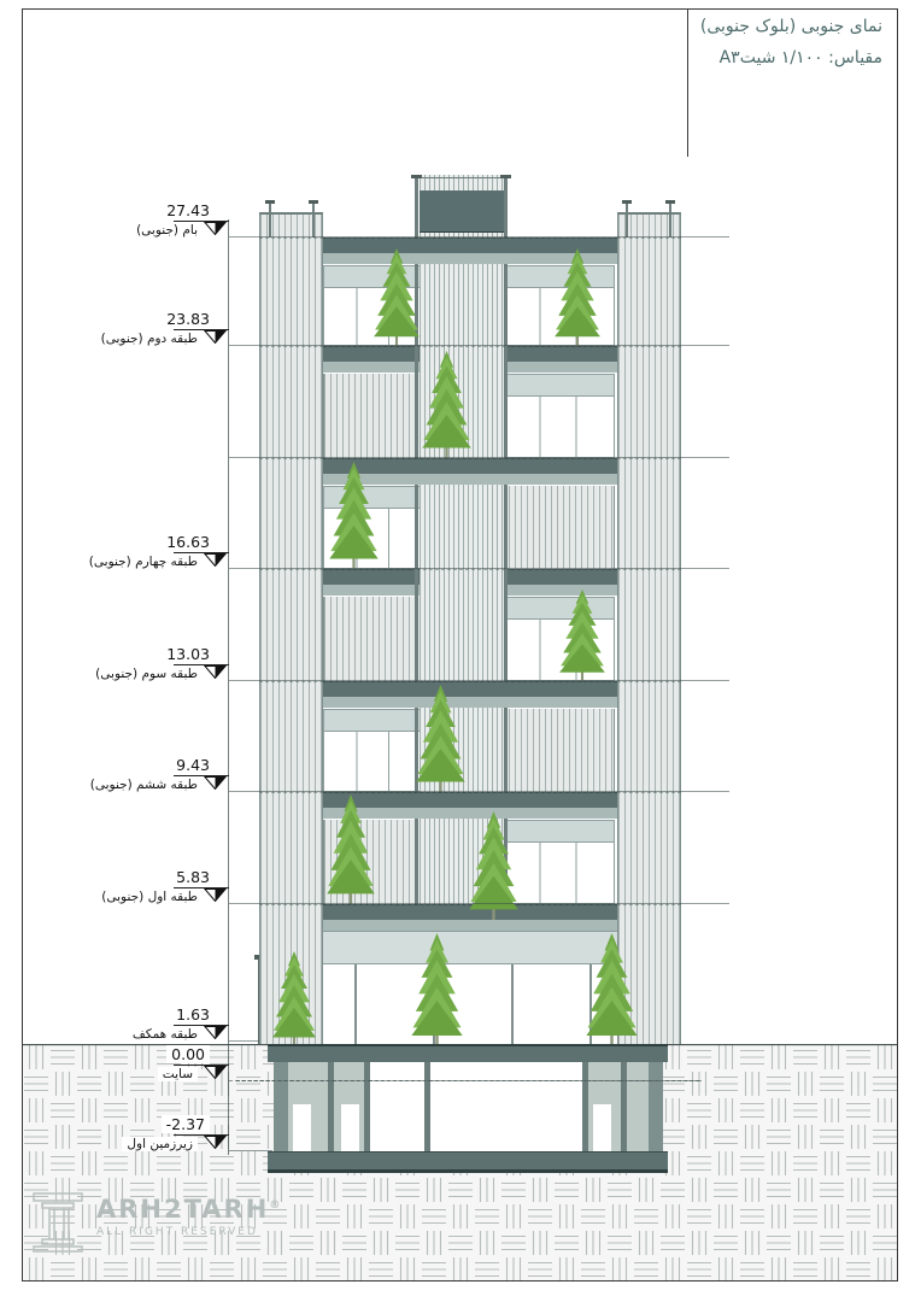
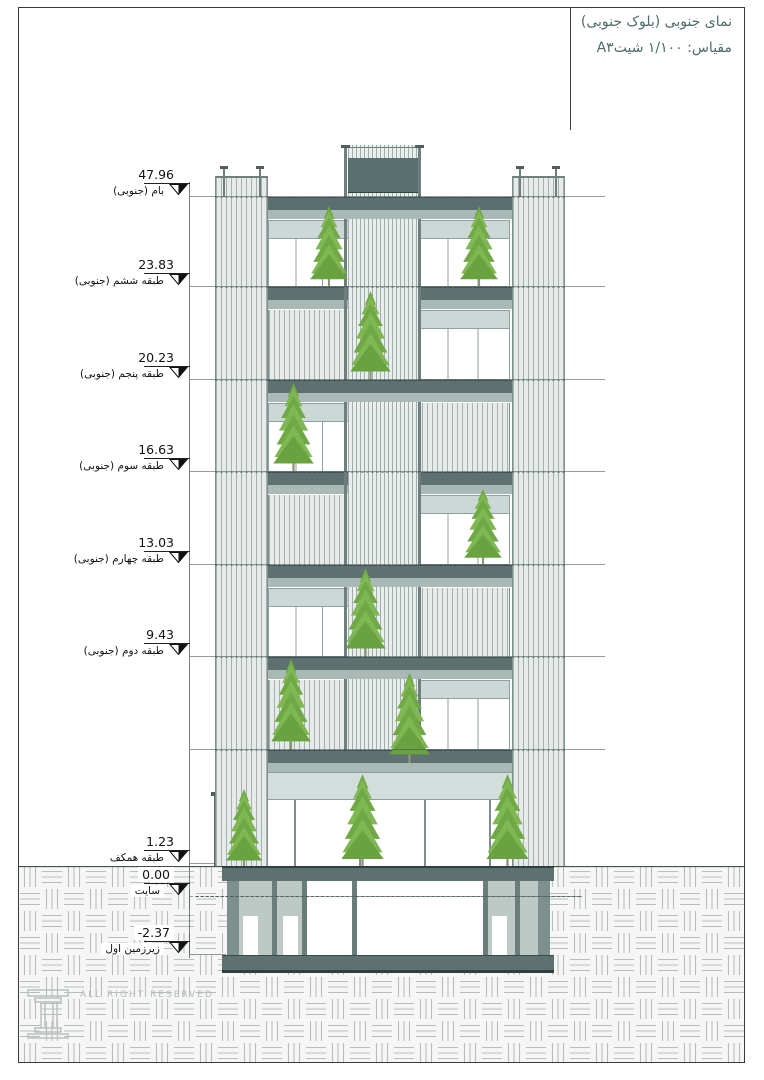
- 27.43
+ 47.96
  بام (جنوبی)
  23.83
- طبقه دوم (جنوبی)
+ طبقه ششم (جنوبی)
+ 20.23
+ طبقه پنجم (جنوبی)
  16.63
- طبقه چهارم (جنوبی)
+ طبقه سوم (جنوبی)
  13.03
- طبقه سوم (جنوبی)
+ طبقه چهارم (جنوبی)
  9.43
- طبقه ششم (جنوبی)
+ طبقه دوم (جنوبی)
- 5.83
- طبقه اول (جنوبی)
- 1.63
+ 1.23
  طبقه همکف
  0.00
  سایت
  -2.37
  زیرزمین اول
- ARH2TARH®
  ALL RIGHT RESERVED
  نمای جنوبی (بلوک جنوبی)
  مقیاس: ۱/۱۰۰ شیتA۳
